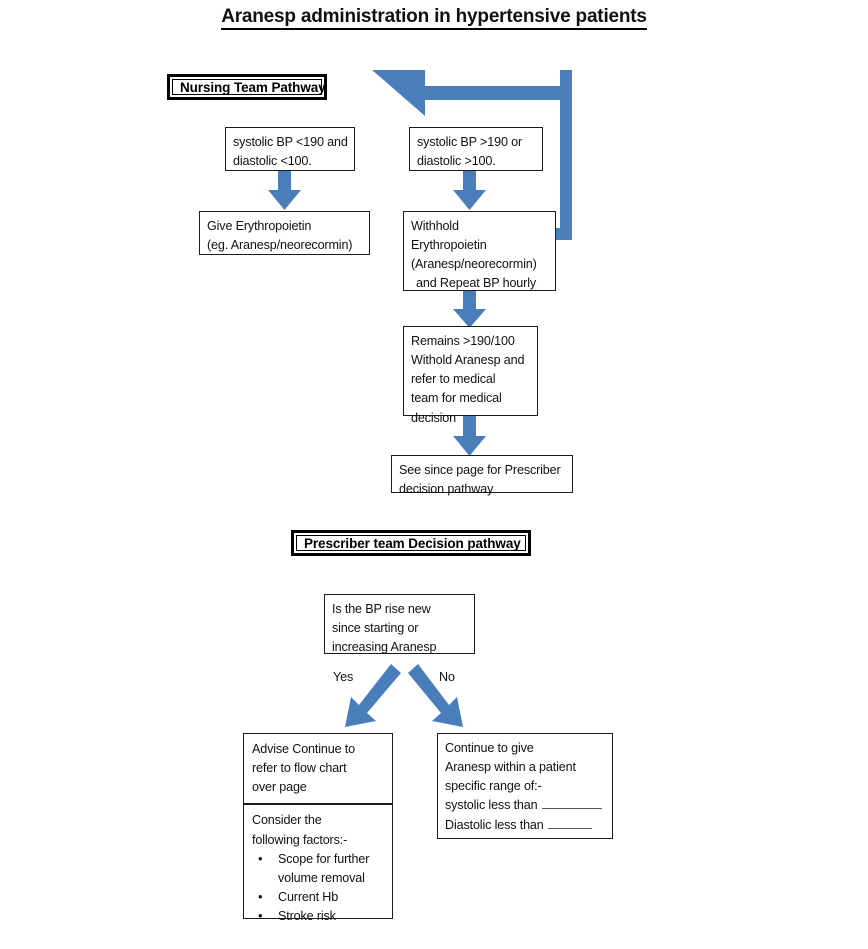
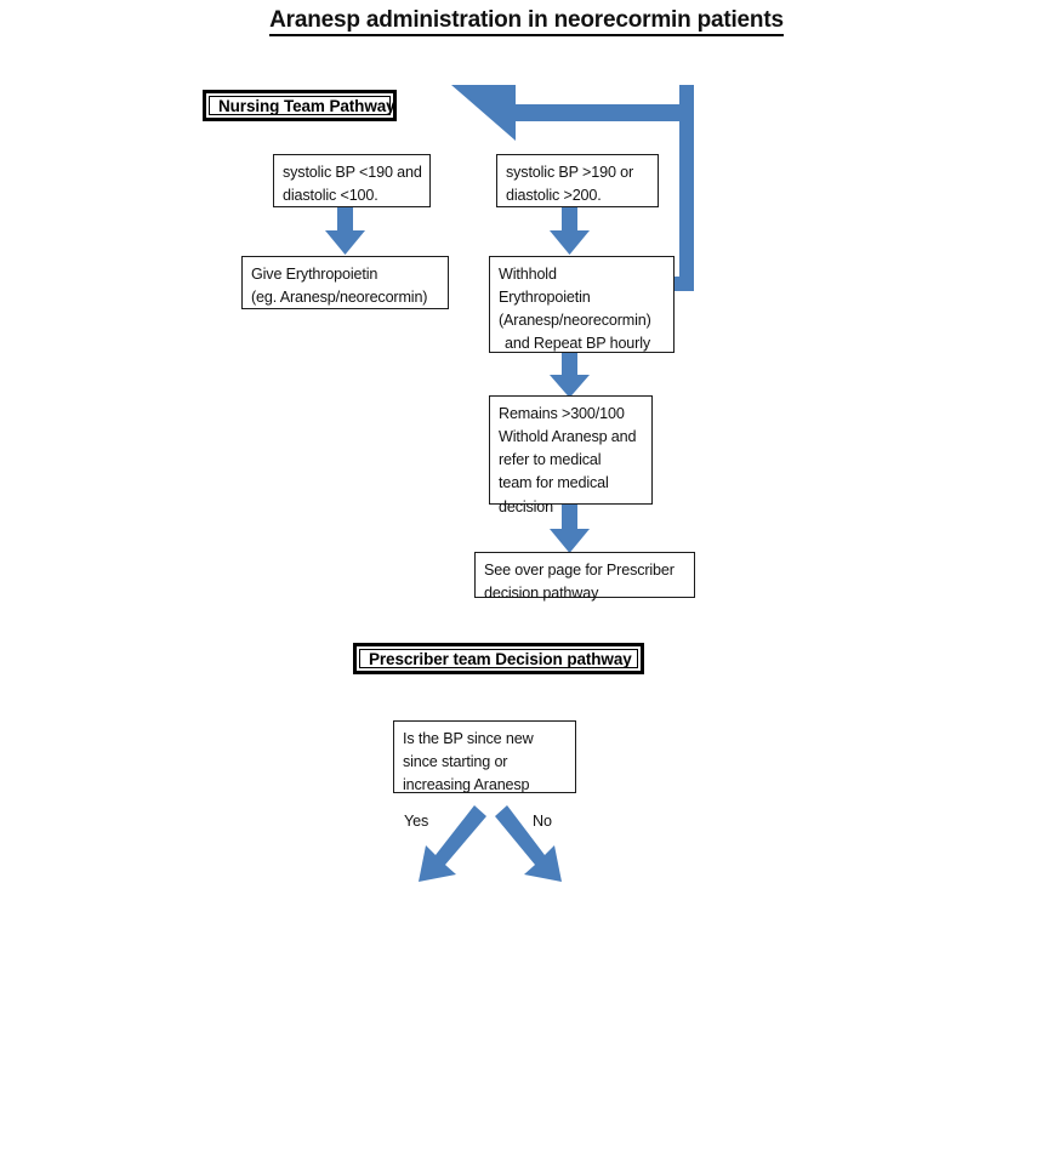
- Aranesp administration in hypertensive patients
+ Aranesp administration in neorecormin patients
  Nursing Team Pathway
  systolic BP <190 and
  diastolic <100.
  systolic BP >190 or
- diastolic >100.
+ diastolic >200.
  Give Erythropoietin
  (eg. Aranesp/neorecormin)
  Withhold
  Erythropoietin
  (Aranesp/neorecormin)
  and Repeat BP hourly
- Remains >190/100
+ Remains >300/100
  Withold Aranesp and
  refer to medical
  team for medical
  decision
- See since page for Prescriber
+ See over page for Prescriber
  decision pathway
  Prescriber team Decision pathway
- Is the BP rise new
+ Is the BP since new
  since starting or
  increasing Aranesp
  Yes
  No
- Advise Continue to
- refer to flow chart
- over page
- Consider the
- following factors:-
- Scope for further
- volume removal
- Current Hb
- Stroke risk
- Continue to give
- Aranesp within a patient
- specific range of:-
- systolic less than
- Diastolic less than
